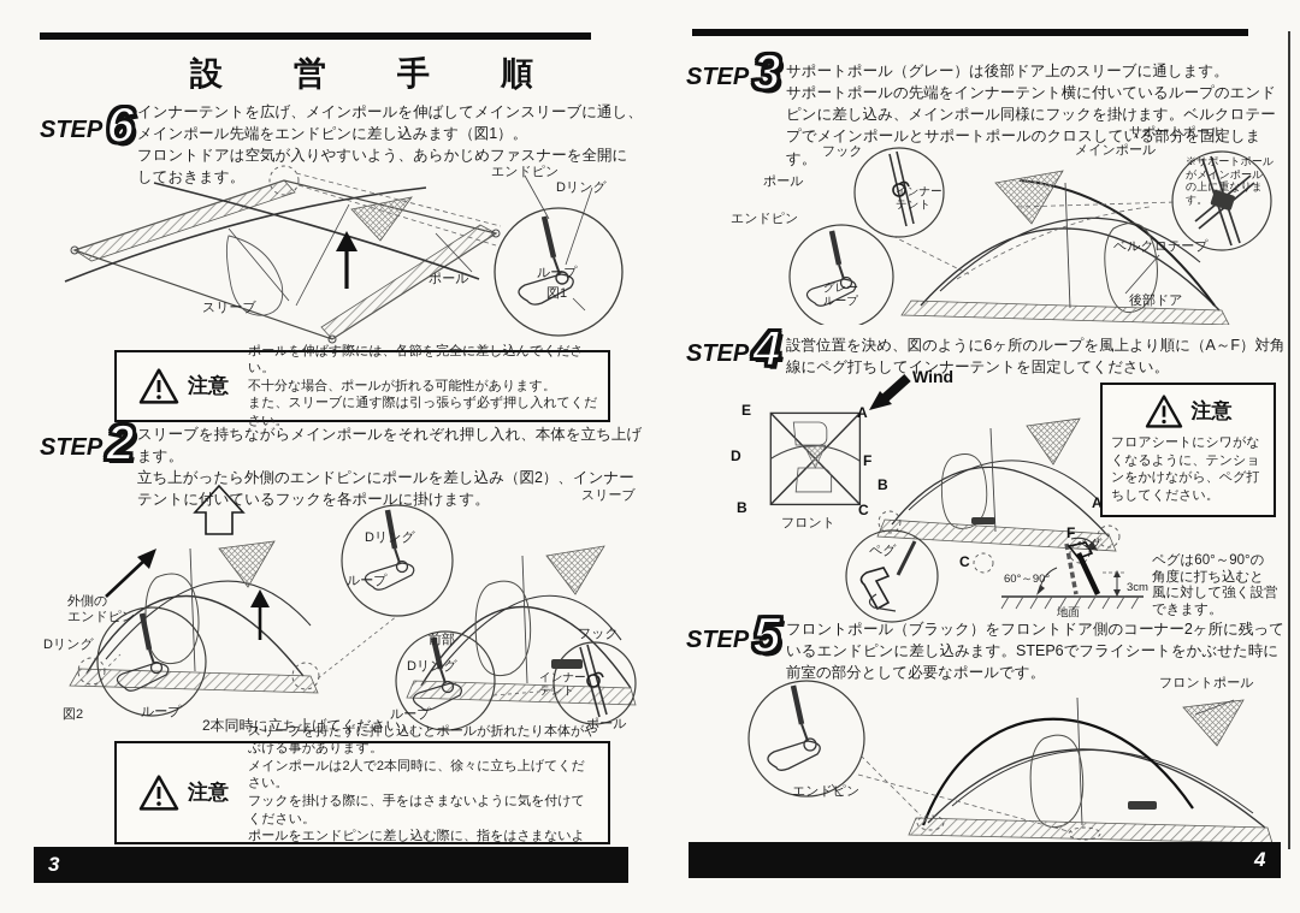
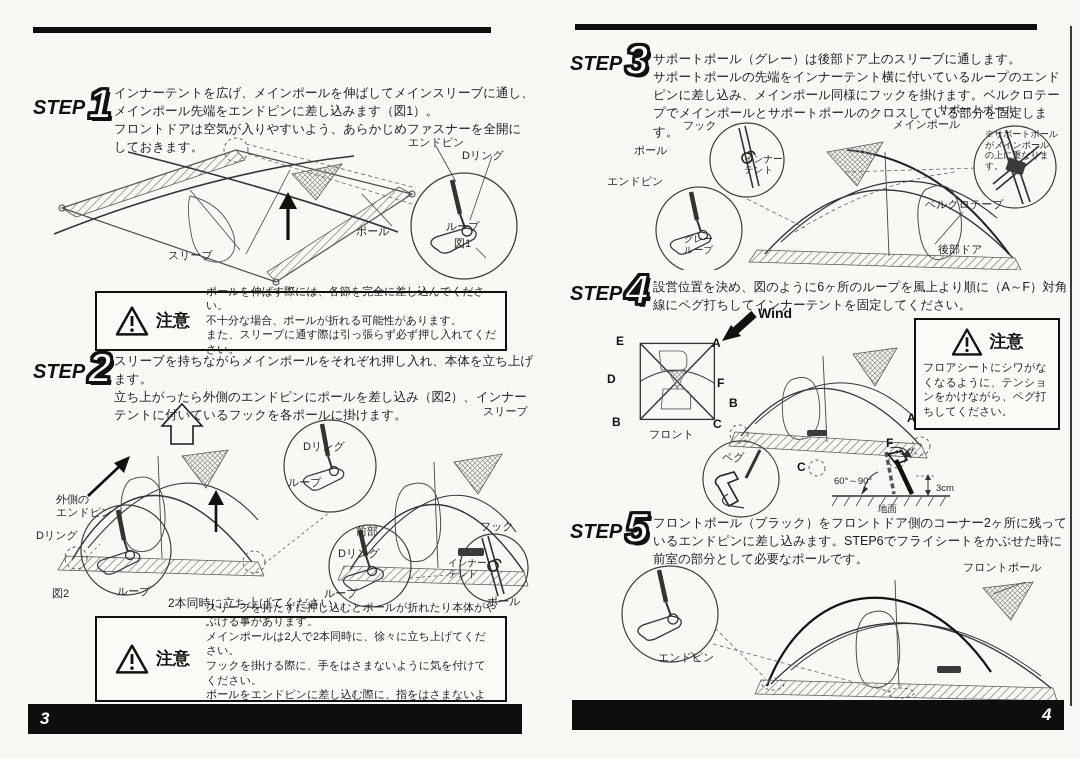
- 設 営 手 順
  STEP
- 6
+ 1
  インナーテントを広げ、メインポールを伸ばしてメインスリーブに通し、メインポール先端をエンドピンに差し込みます（図1）。
  フロントドアは空気が入りやすいよう、あらかじめファスナーを全開にしておきます。
  エンドピン
  Dリング
  ループ
  図1
  ポール
  スリーブ
  注意
  ポールを伸ばす際には、各節を完全に差し込んでください。
  不十分な場合、ポールが折れる可能性があります。
  また、スリーブに通す際は引っ張らず必ず押し入れてください。
  STEP
  2
  スリーブを持ちながらメインポールをそれぞれ押し入れ、本体を立ち上げます。
  立ち上がったら外側のエンドピンにポールを差し込み（図2）、インナーテントにいているフックを各ポールに掛けます。
  スリーブ
  Dリング
  ループ
  外側の
  エンドピン
  Dリング
  図2
  ループ
  2本同時に立ち上げてください。
  前部
  Dリング
  ループ
  フック
  インナー
  テント
  ポール
  注意
  スリーブを持たずに押し込むとポールが折れたり本体がやぶける事があります。
  メインポールは2人で2本同時に、徐々に立ち上げてください。
  フックを掛ける際に、手をはさまないように気を付けてください。
  3
  STEP
  3
  サポートポール（グレー）は後部ドア上のスリーブに通します。
  サポートポールの先端をインナーテント横に付いているループのエンドピンに差し込み、メインポール同様にフックを掛けます。ベルクロテープでメインポールとサポートポールのクロスしている部分を固定します。
  フック
  ポール
  インナー
  テント
  エンドピン
  グレー
  ループ
  メインポール
  サポートポール
  ※サポートポール
  がメインポール
  の上に重なりま
  す。
  ベルクロテープ
  後部ドア
  STEP
  4
  設営位置を決め、図のように6ヶ所のループを風上より順に（A～F）対角線にペグ打ちしてインナーテントを固定してください。
  Wind
  E
  A
  D
  F
  B
  C
  フロント
  B
  A
  F
  C
  注意
  フロアシートにシワがなくなるように、テンションをかけながら、ペグ打ちしてください。
  ペグ
  ペグ
  60°～90°
  3cm
  地面
- ペグは60°～90°の
- 角度に打ち込むと
- 風に対して強く設営
- できます。
  STEP
  5
  フロントポール（ブラック）をフロントドア側のコーナー2ヶ所に残っているエンドピンに差し込みます。STEP6でフライシートをかぶせた時に前室の部分として必要なポールです。
  フロントポール
  エンドピン
  4
